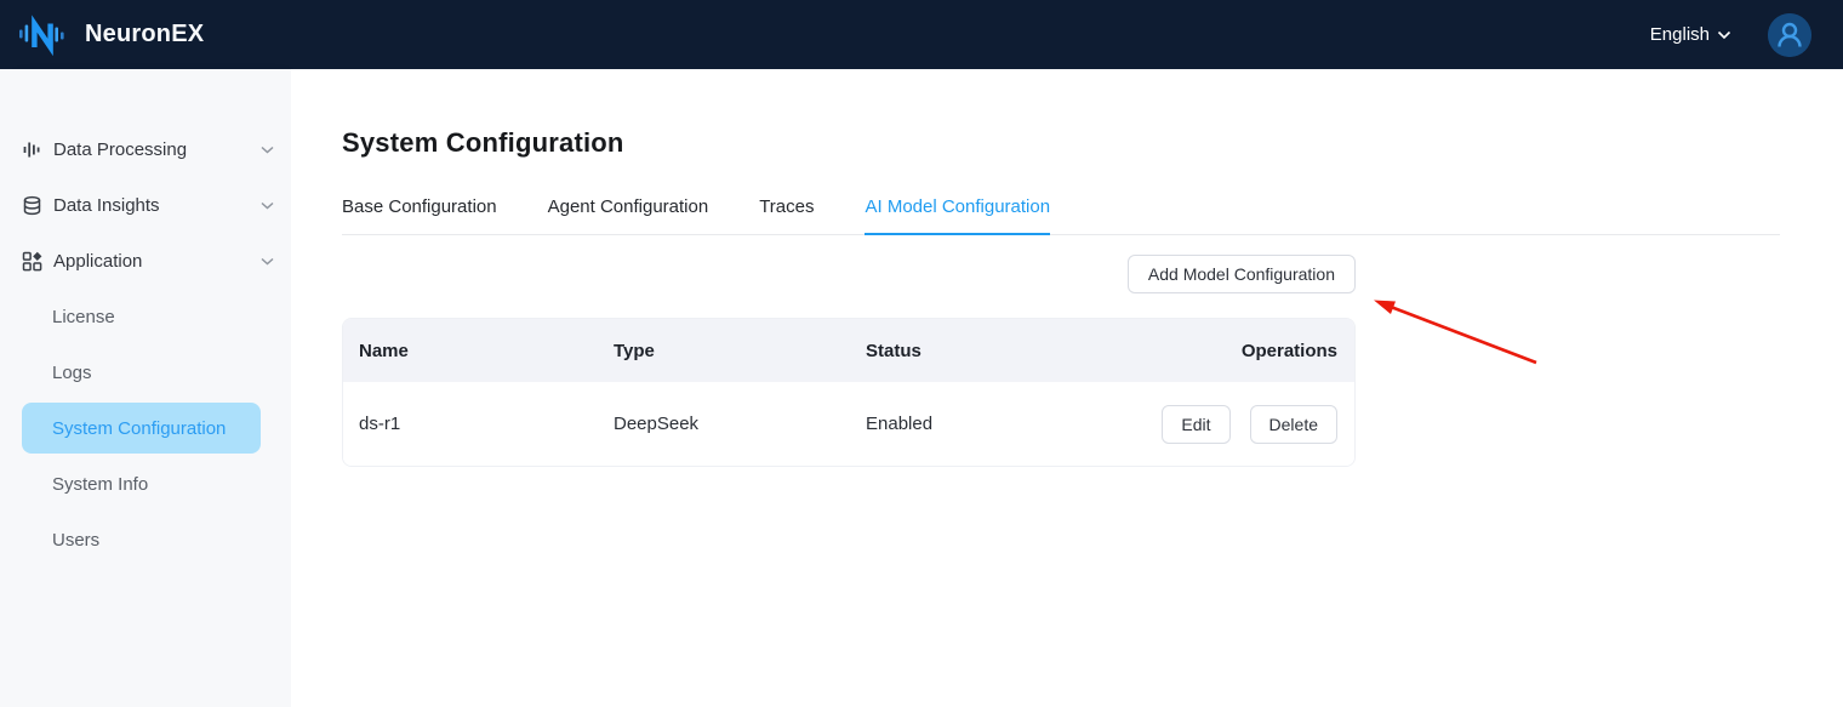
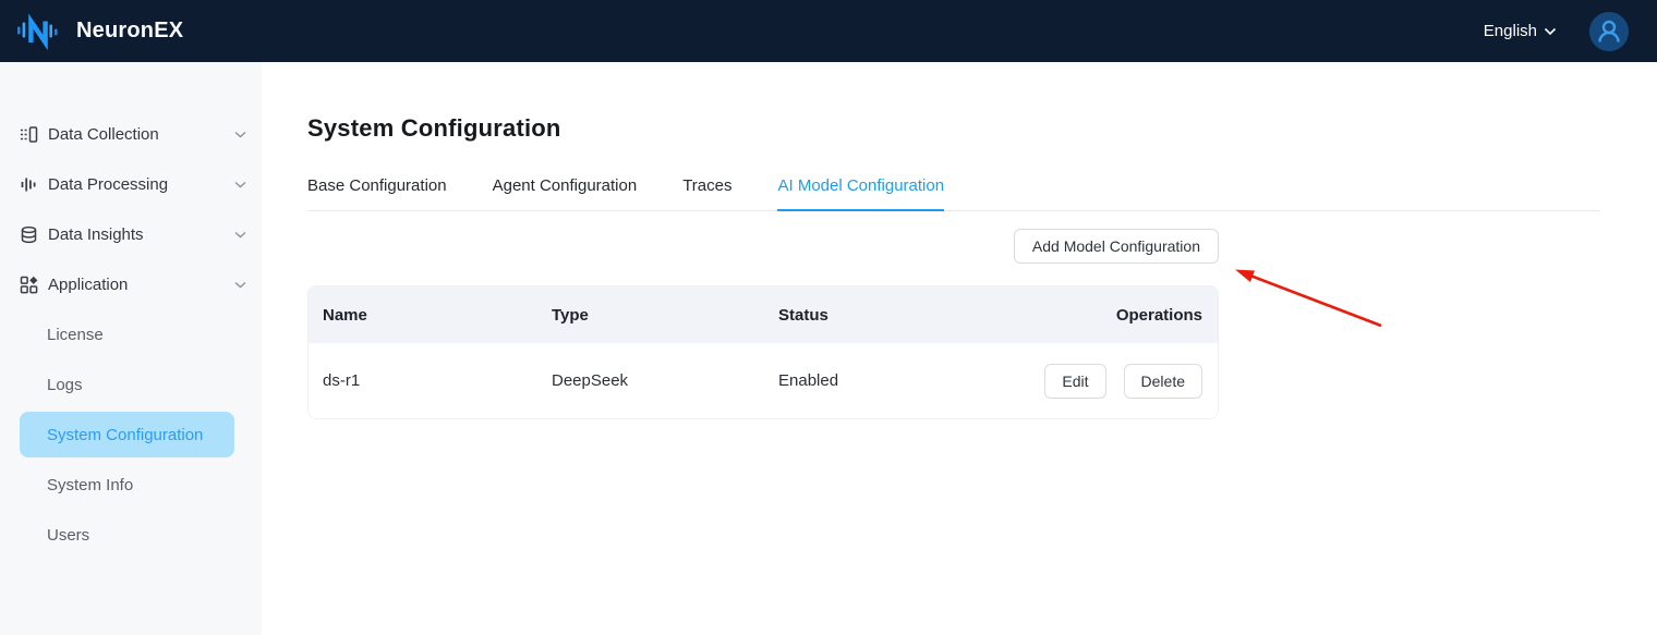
  NeuronEX
  English
+ Data Collection
  Data Processing
  Data Insights
  Application
  License
  Logs
  System Configuration
  System Info
  Users
  System Configuration
  Base Configuration
  Agent Configuration
  Traces
  AI Model Configuration
  Add Model Configuration
  Name
  Type
  Status
  Operations
  ds-r1
  DeepSeek
  Enabled
  Edit
  Delete
